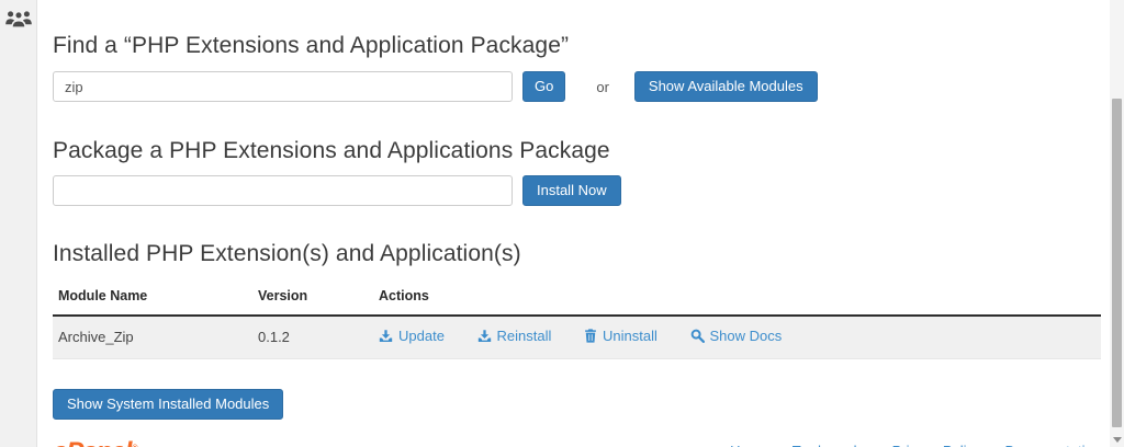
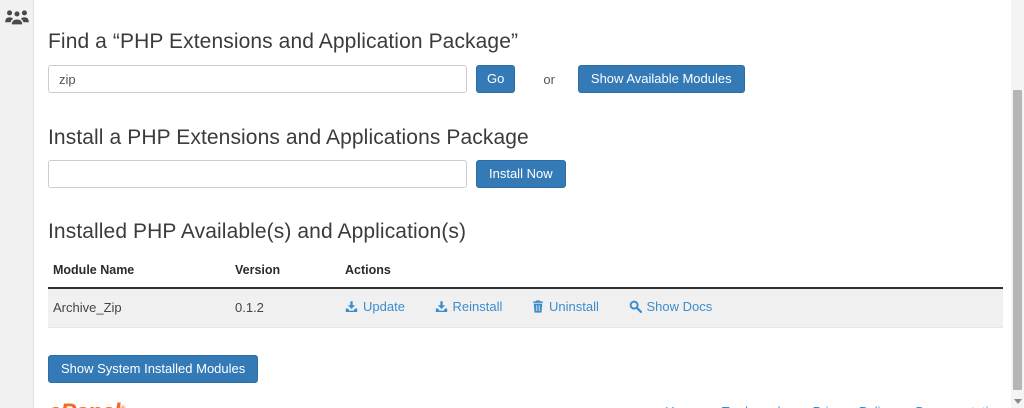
  Find a “PHP Extensions and Application Package”
  zip
  Go
  or
  Show Available Modules
- Package a PHP Extensions and Applications Package
+ Install a PHP Extensions and Applications Package
  Install Now
- Installed PHP Extension(s) and Application(s)
+ Installed PHP Available(s) and Application(s)
  Module Name	Version	Actions
  Archive_Zip	0.1.2	Update Reinstall Uninstall Show Docs
  Show System Installed Modules
